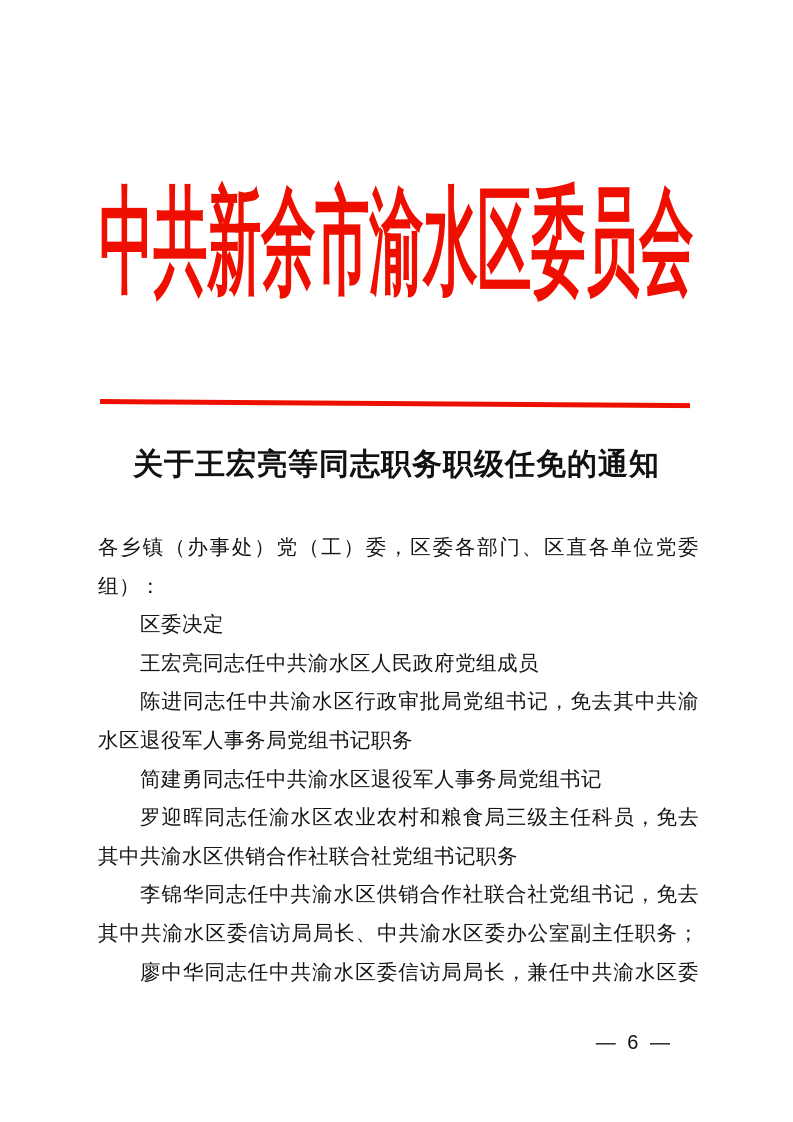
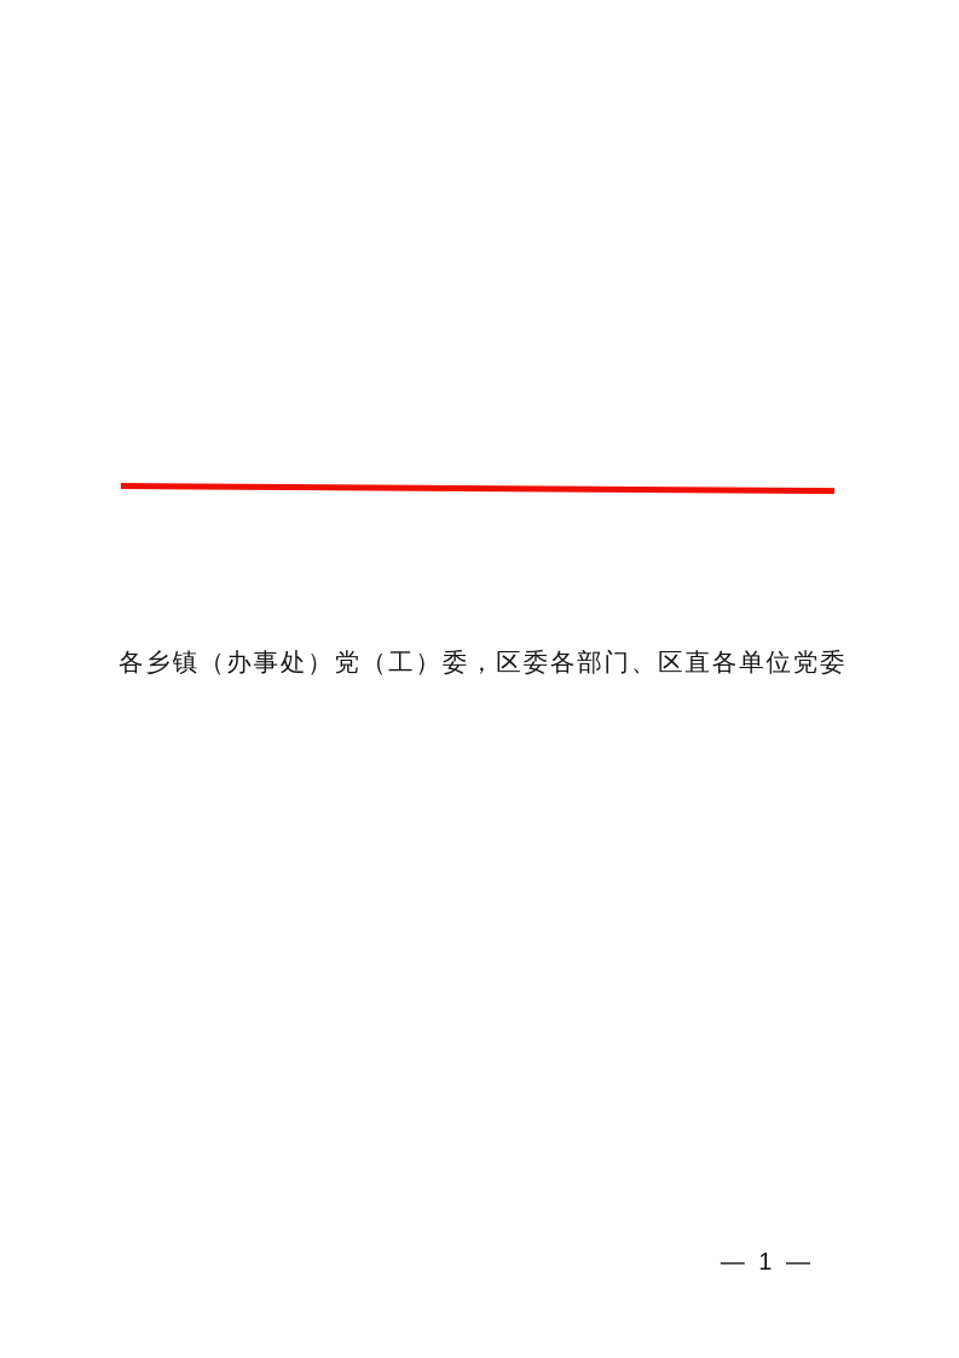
- 中共新余市渝水区委员会
- 关于王宏亮等同志职务职级任免的通知
  各乡镇（办事处）党（工）委，区委各部门、区直各单位党委
- 组）：
- 区委决定
- 王宏亮同志任中共渝水区人民政府党组成员
- 陈进同志任中共渝水区行政审批局党组书记，免去其中共渝
- 水区退役军人事务局党组书记职务
- 简建勇同志任中共渝水区退役军人事务局党组书记
- 罗迎晖同志任渝水区农业农村和粮食局三级主任科员，免去
- 其中共渝水区供销合作社联合社党组书记职务
- 李锦华同志任中共渝水区供销合作社联合社党组书记，免去
- 其中共渝水区委信访局局长、中共渝水区委办公室副主任职务；
- 廖中华同志任中共渝水区委信访局局长，兼任中共渝水区委
- — 6 —
+ — 1 —
